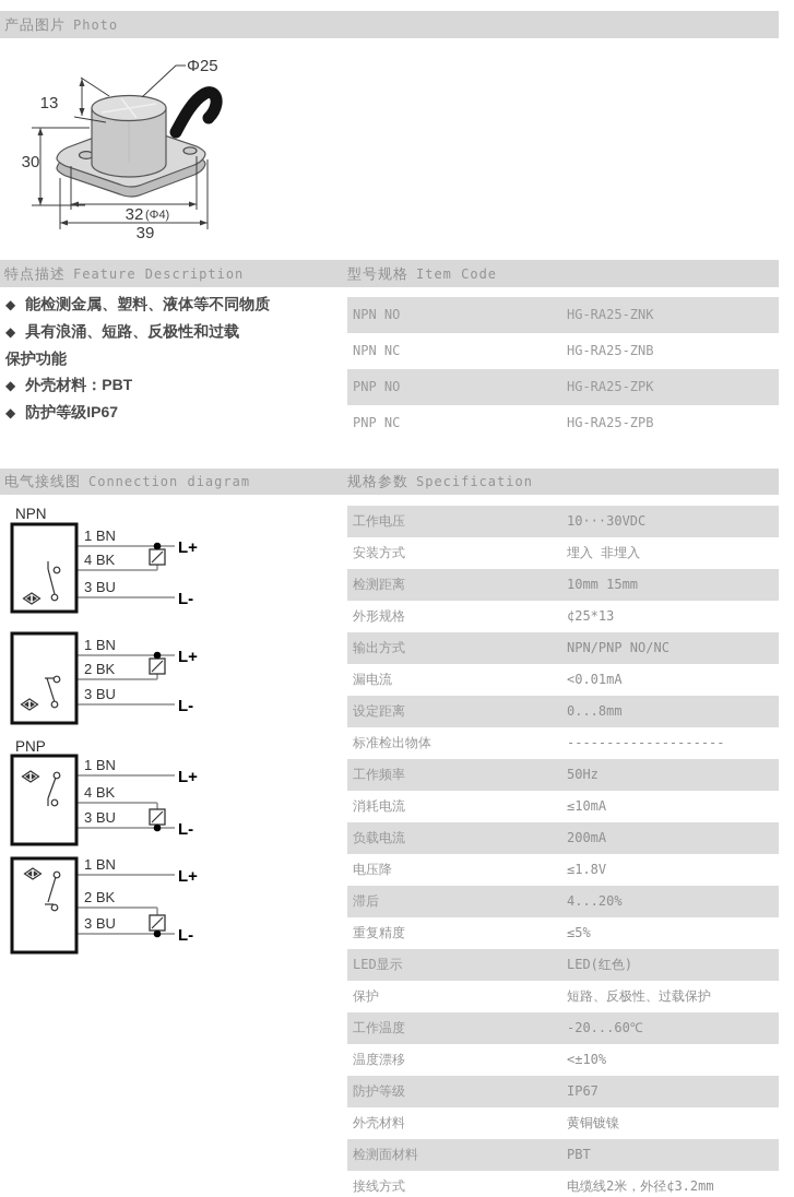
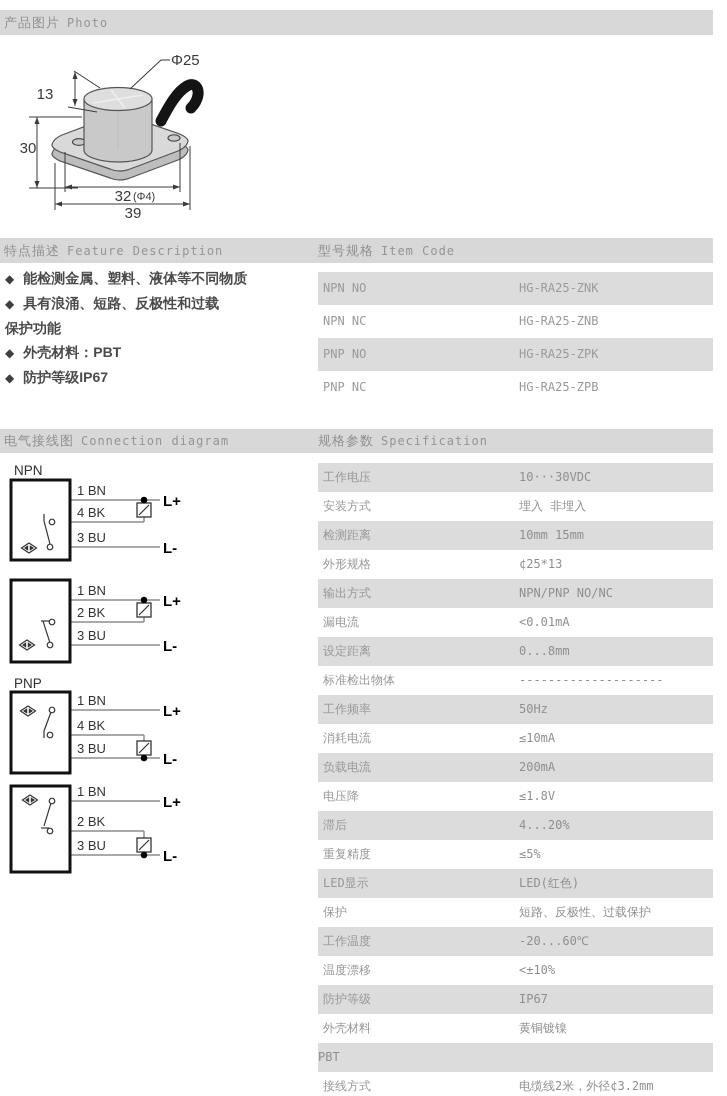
  产品图片
  Photo
  Φ25
  13
  30
  32
  (Φ4)
  39
  特点描述
  Feature Description
  型号规格
  Item Code
  ◆ 能检测金属、塑料、液体等不同物质
  ◆ 具有浪涌、短路、反极性和过载
  保护功能
  ◆ 外壳材料：PBT
  ◆ 防护等级IP67
  NPN NO
  HG-RA25-ZNK
  NPN NC
  HG-RA25-ZNB
  PNP NO
  HG-RA25-ZPK
  PNP NC
  HG-RA25-ZPB
  电气接线图
  Connection diagram
  规格参数
  Specification
  NPN
  1 BN
  4 BK
  3 BU
  L+
  L-
  1 BN
  2 BK
  3 BU
  L+
  L-
  PNP
  1 BN
  4 BK
  3 BU
  L+
  L-
  1 BN
  2 BK
  3 BU
  L+
  L-
  工作电压
  10···30VDC
  安装方式
  埋入 非埋入
  检测距离
  10mm 15mm
  外形规格
  ¢25*13
  输出方式
  NPN/PNP NO/NC
  漏电流
  <0.01mA
  设定距离
  0...8mm
  标准检出物体
  --------------------
  工作频率
  50Hz
  消耗电流
  ≤10mA
  负载电流
  200mA
  电压降
  ≤1.8V
  滞后
  4...20%
  重复精度
  ≤5%
  LED显示
  LED(红色)
  保护
  短路、反极性、过载保护
  工作温度
  -20...60℃
  温度漂移
  <±10%
  防护等级
  IP67
  外壳材料
  黄铜镀镍
- 检测面材料
  PBT
  接线方式
  电缆线2米，外径¢3.2mm
